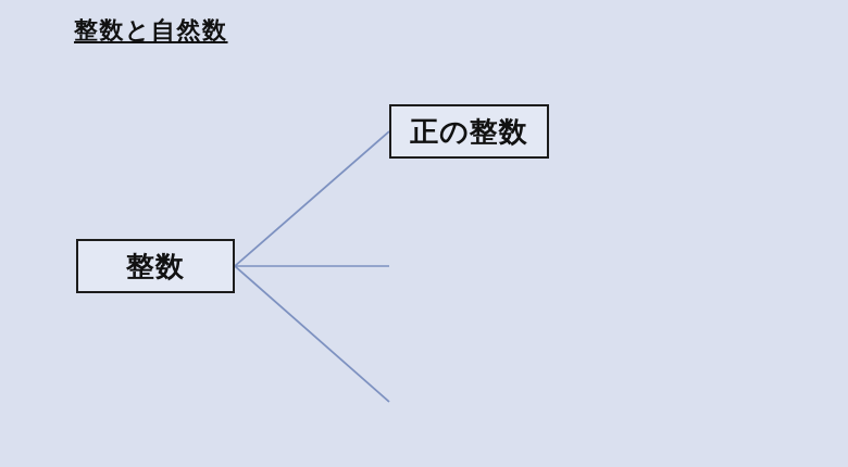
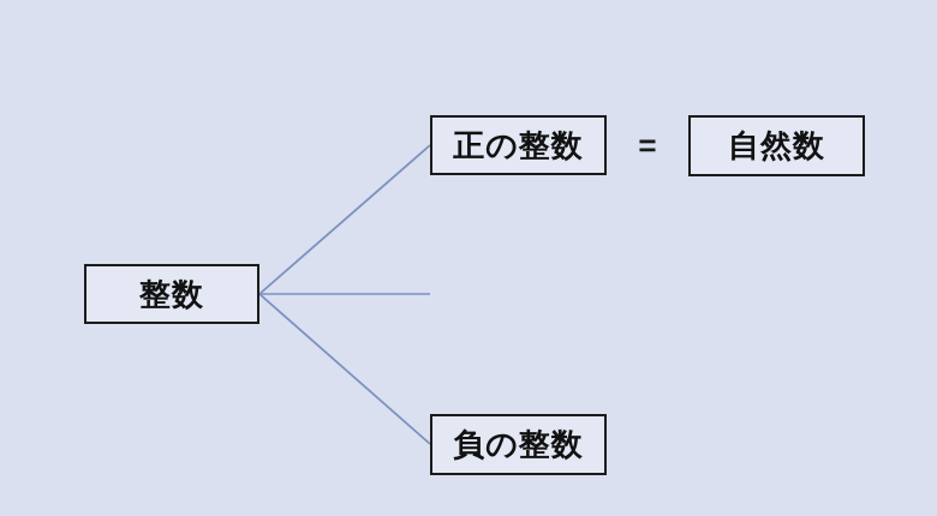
- 整数と自然数
  整数
  正の整数
+ =
+ 自然数
+ 負の整数
